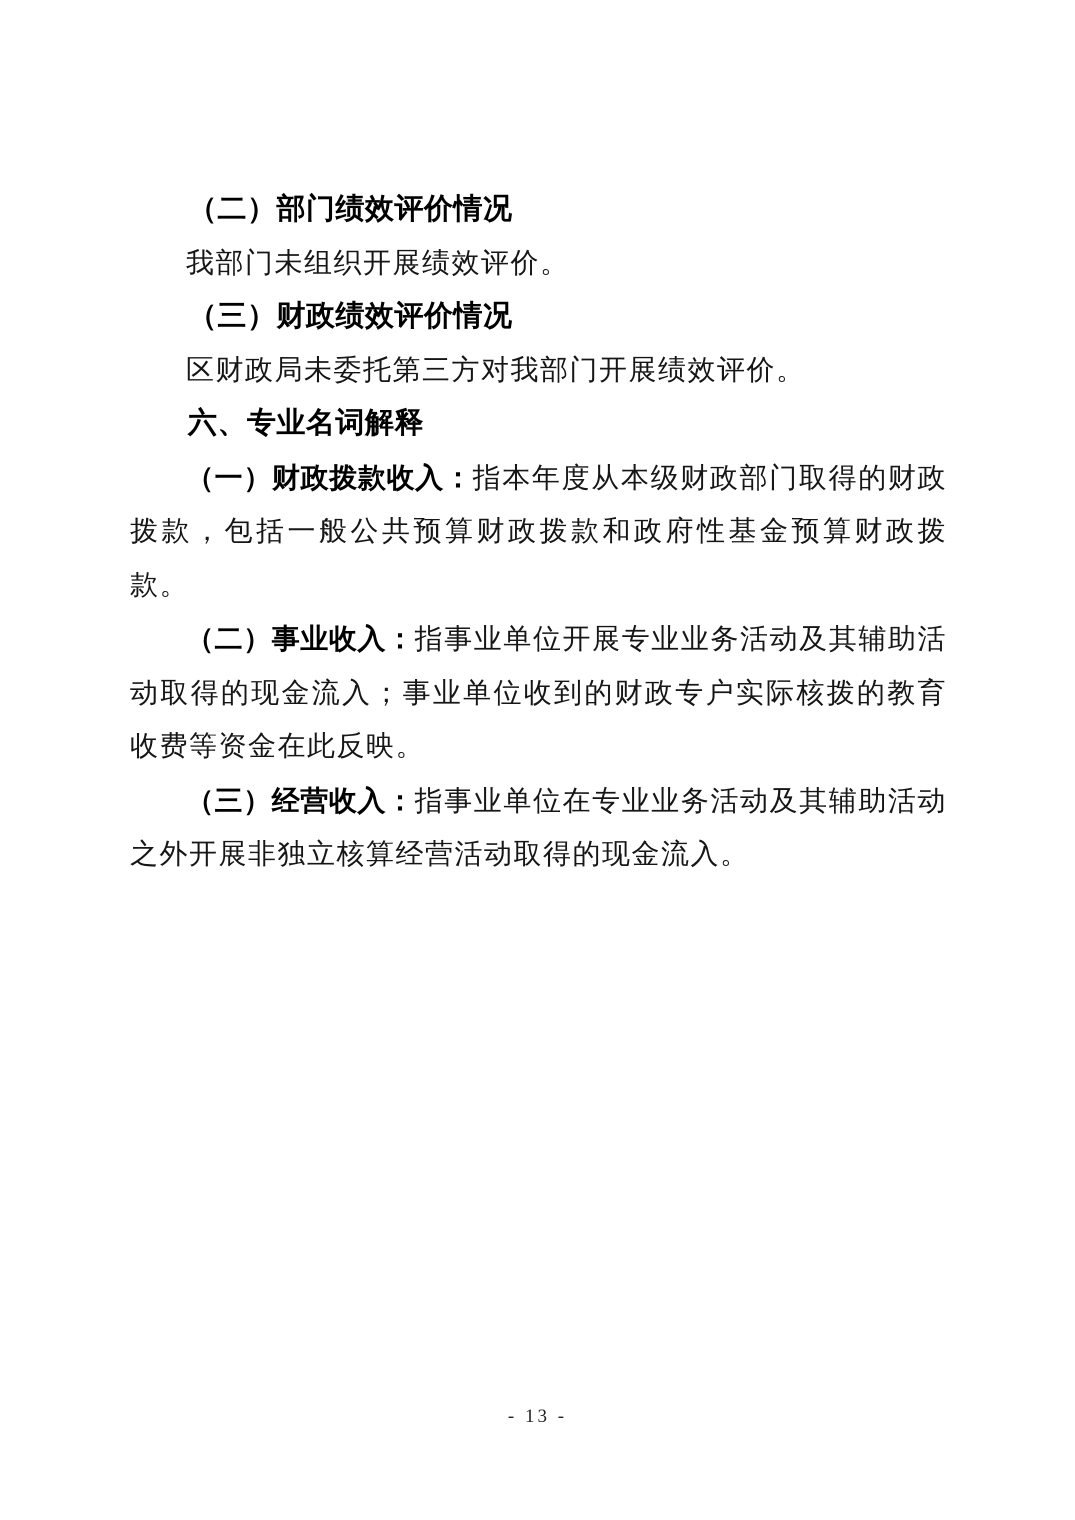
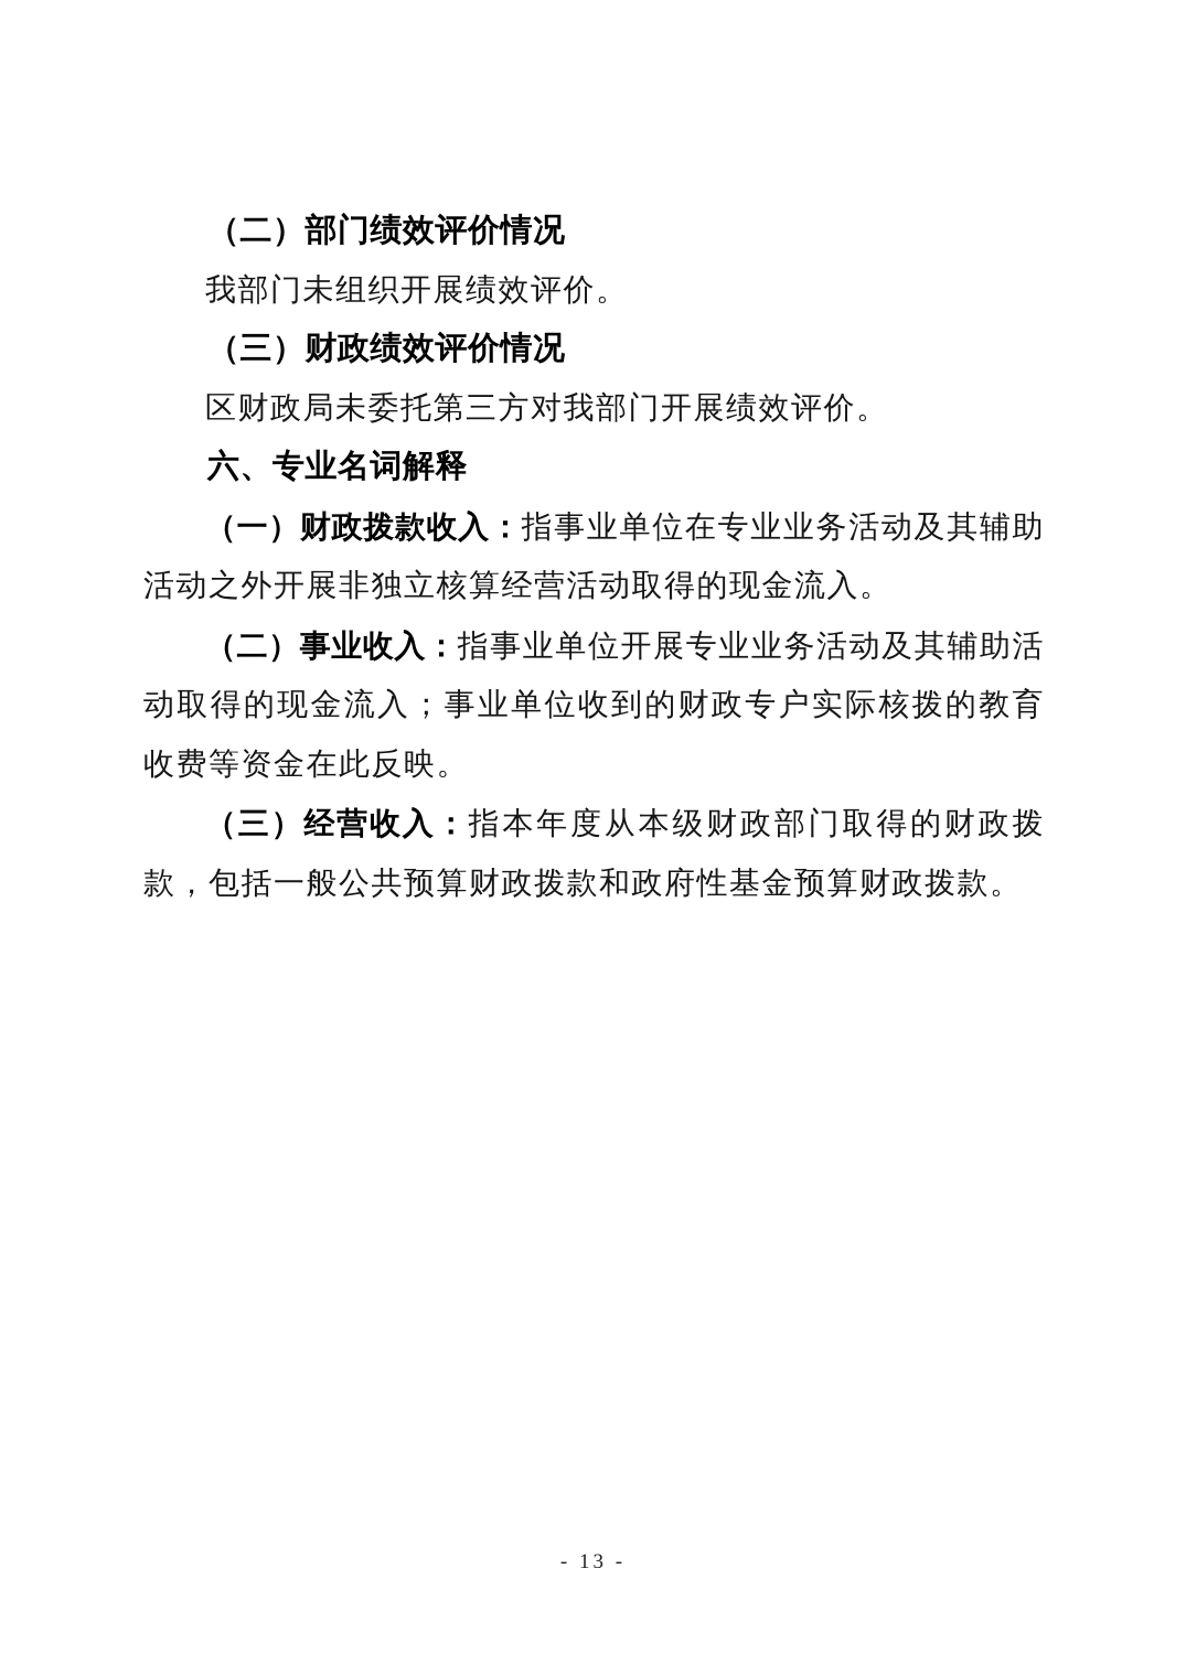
  （二）部门绩效评价情况
  我部门未组织开展绩效评价。
  （三）财政绩效评价情况
  区财政局未委托第三方对我部门开展绩效评价。
  六、专业名词解释
- （一）财政拨款收入：指本年度从本级财政部门取得的财政拨款，包括一般公共预算财政拨款和政府性基金预算财政拨款。
+ （一）财政拨款收入：指事业单位在专业业务活动及其辅助活动之外开展非独立核算经营活动取得的现金流入。
  （二）事业收入：指事业单位开展专业业务活动及其辅助活动取得的现金流入；事业单位收到的财政专户实际核拨的教育收费等资金在此反映。
- （三）经营收入：指事业单位在专业业务活动及其辅助活动之外开展非独立核算经营活动取得的现金流入。
+ （三）经营收入：指本年度从本级财政部门取得的财政拨款，包括一般公共预算财政拨款和政府性基金预算财政拨款。
  - 13 -
